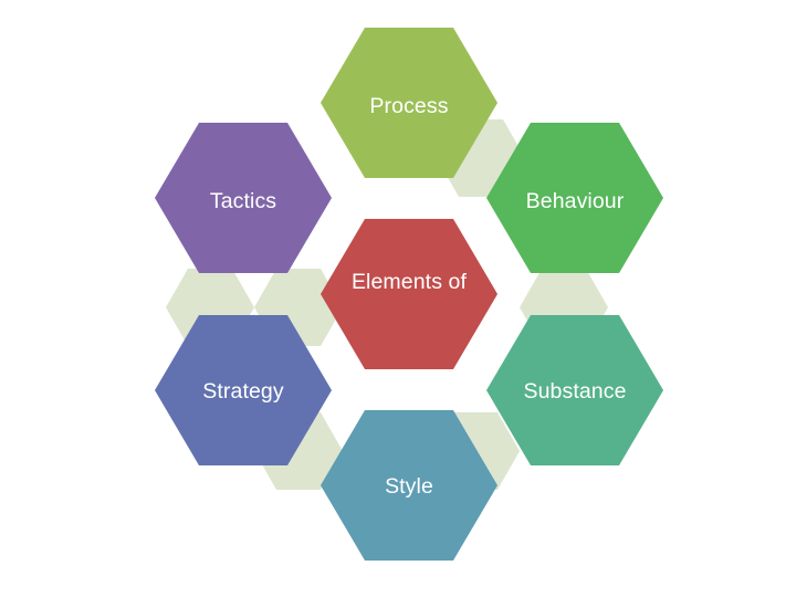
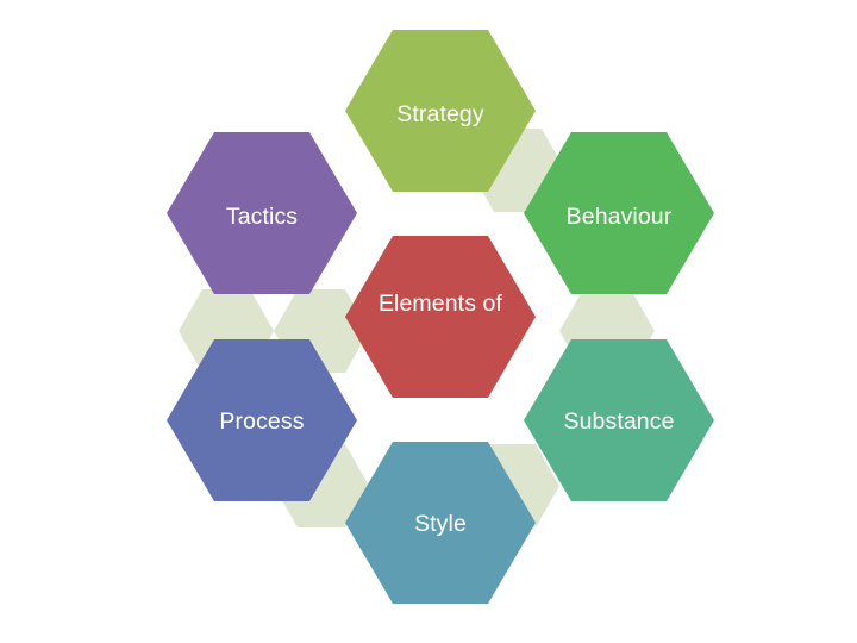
- Process
+ Strategy
  Tactics
  Behaviour
- Strategy
+ Process
  Substance
  Style
  Elements of
